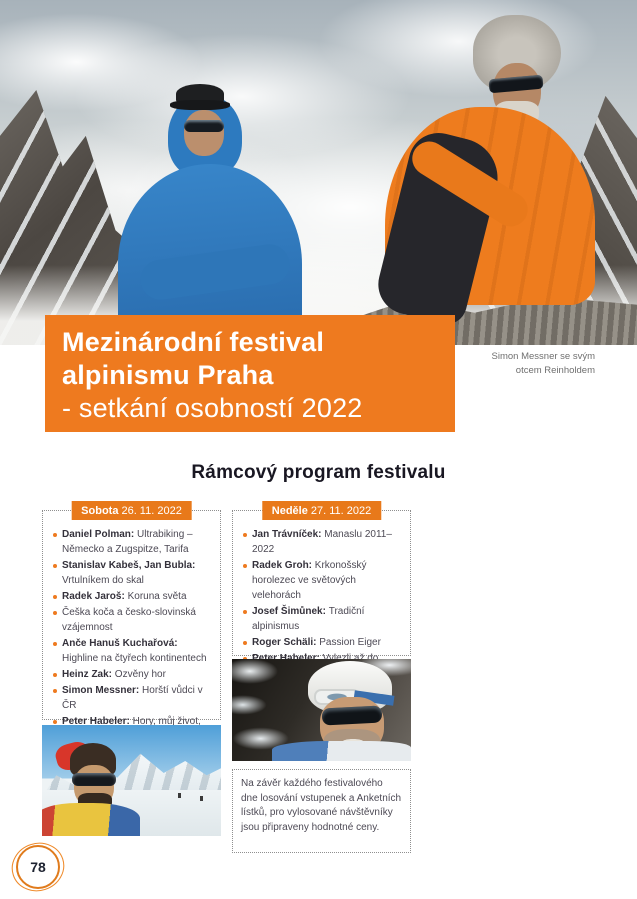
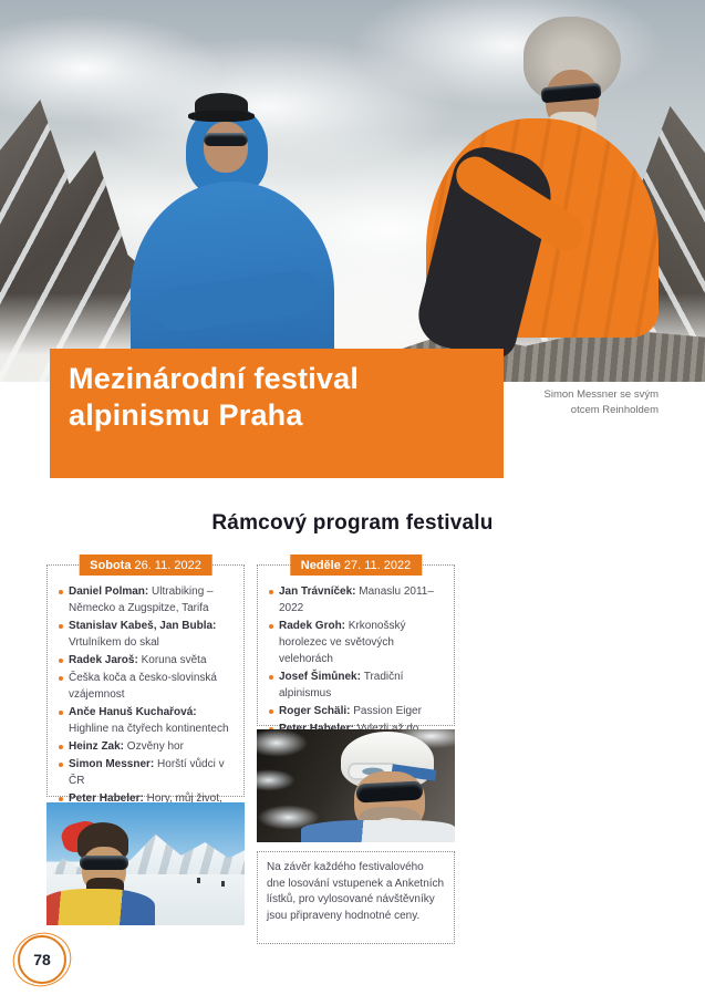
  Mezinárodní festival
  alpinismu Praha
- - setkání osobností 2022
  Simon Messner se svým
  otcem Reinholdem
  Rámcový program festivalu
  Sobota 26. 11. 2022
  Daniel Polman: Ultrabiking – Německo a Zugspitze, Tarifa
  Stanislav Kabeš, Jan Bubla: Vrtulníkem do skal
  Radek Jaroš: Koruna světa
  Češka koča a česko-slovinská vzájemnost
  Anče Hanuš Kuchařová: Highline na čtyřech kontinentech
  Heinz Zak: Ozvěny hor
  Simon Messner: Horští vůdci v ČR
  Neděle 27. 11. 2022
  Jan Trávníček: Manaslu 2011–2022
  Radek Groh: Krkonošský horolezec ve světových velehorách
  Josef Šimůnek: Tradiční alpinismus
  Roger Schäli: Passion Eiger
  Na závěr každého festivalového dne losování vstupenek a Anketních lístků, pro vylosované návštěvníky jsou připraveny hodnotné ceny.
  78
